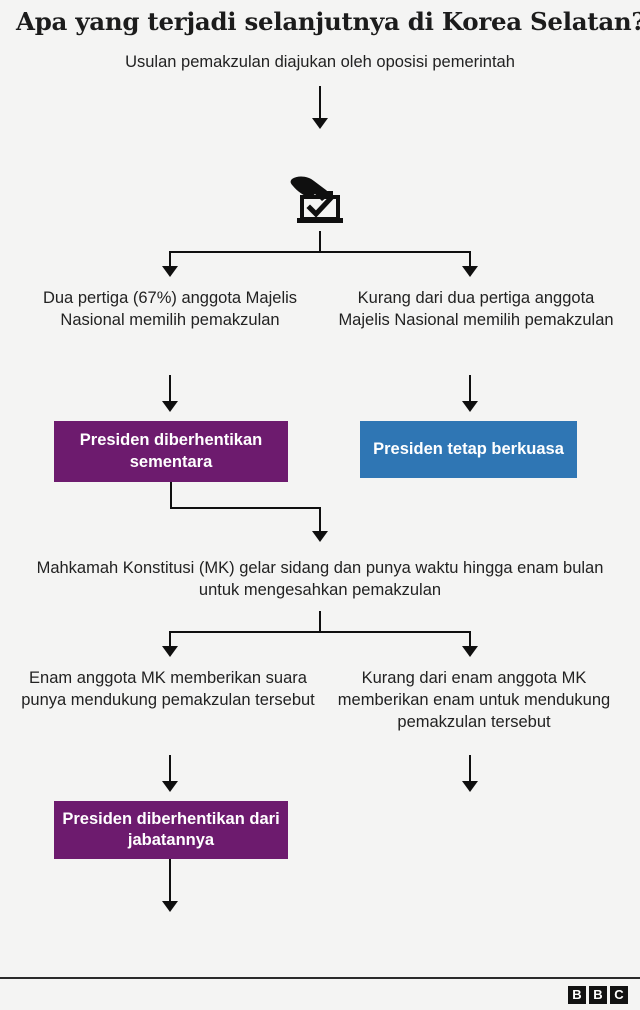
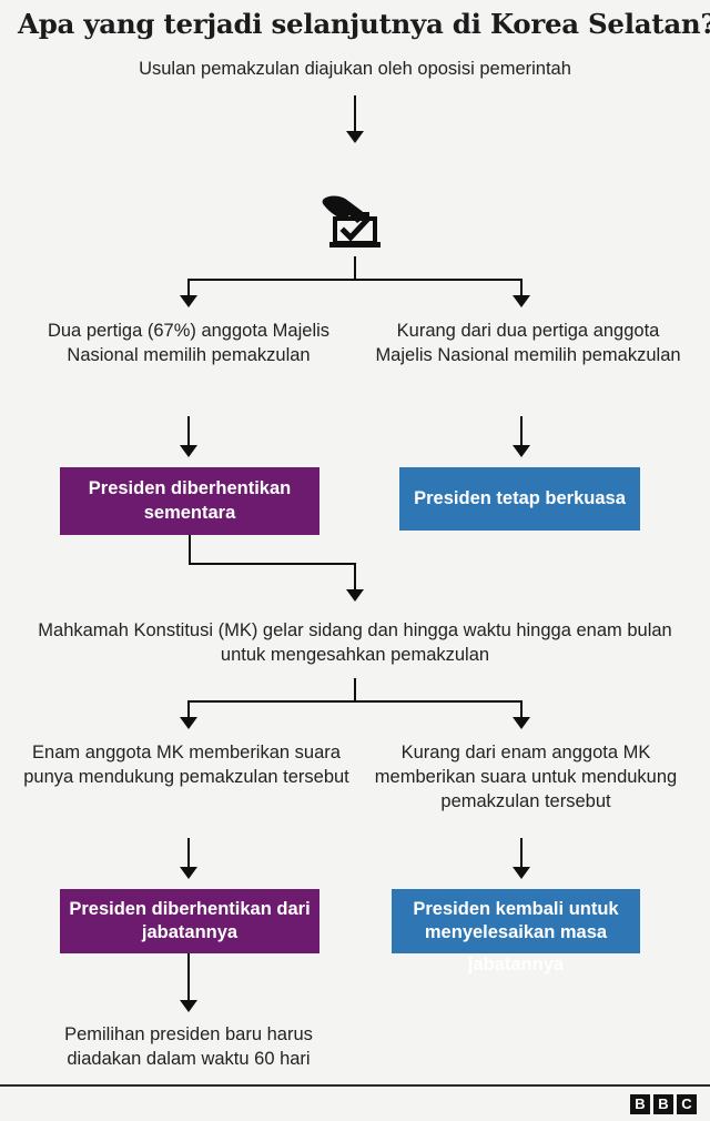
  Apa yang terjadi selanjutnya di Korea Selatan?
  Usulan pemakzulan diajukan oleh oposisi pemerintah
  Dua pertiga (67%) anggota Majelis Nasional memilih pemakzulan
  Kurang dari dua pertiga anggota Majelis Nasional memilih pemakzulan
  Presiden diberhentikan sementara
  Presiden tetap berkuasa
- Mahkamah Konstitusi (MK) gelar sidang dan punya waktu hingga enam bulan untuk mengesahkan pemakzulan
+ Mahkamah Konstitusi (MK) gelar sidang dan hingga waktu hingga enam bulan untuk mengesahkan pemakzulan
  Enam anggota MK memberikan suara punya mendukung pemakzulan tersebut
- Kurang dari enam anggota MK memberikan enam untuk mendukung pemakzulan tersebut
+ Kurang dari enam anggota MK memberikan suara untuk mendukung pemakzulan tersebut
  Presiden diberhentikan dari jabatannya
+ Presiden kembali untuk menyelesaikan masa
+ Pemilihan presiden baru harus diadakan dalam waktu 60 hari
  B
  B
  C
